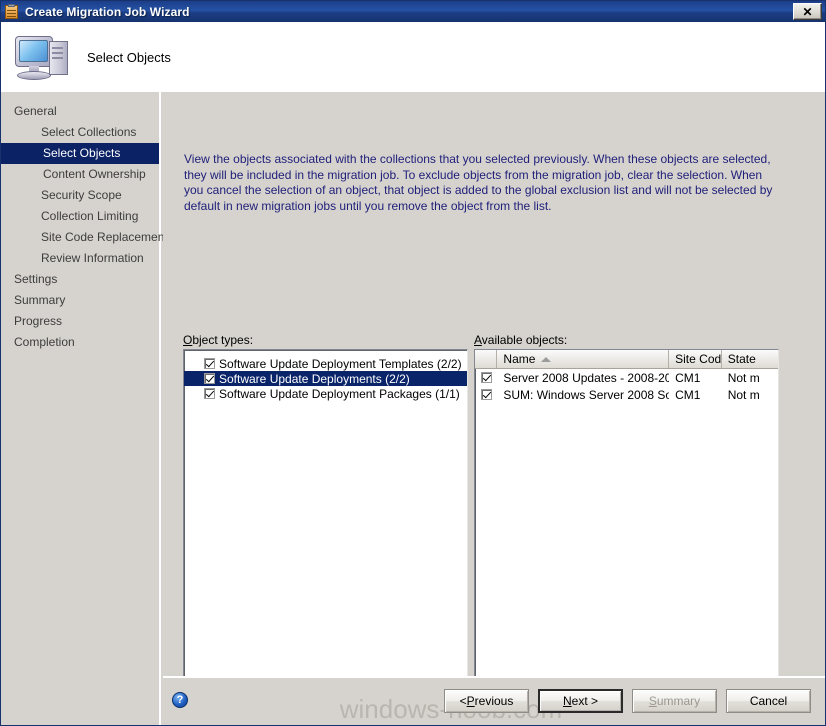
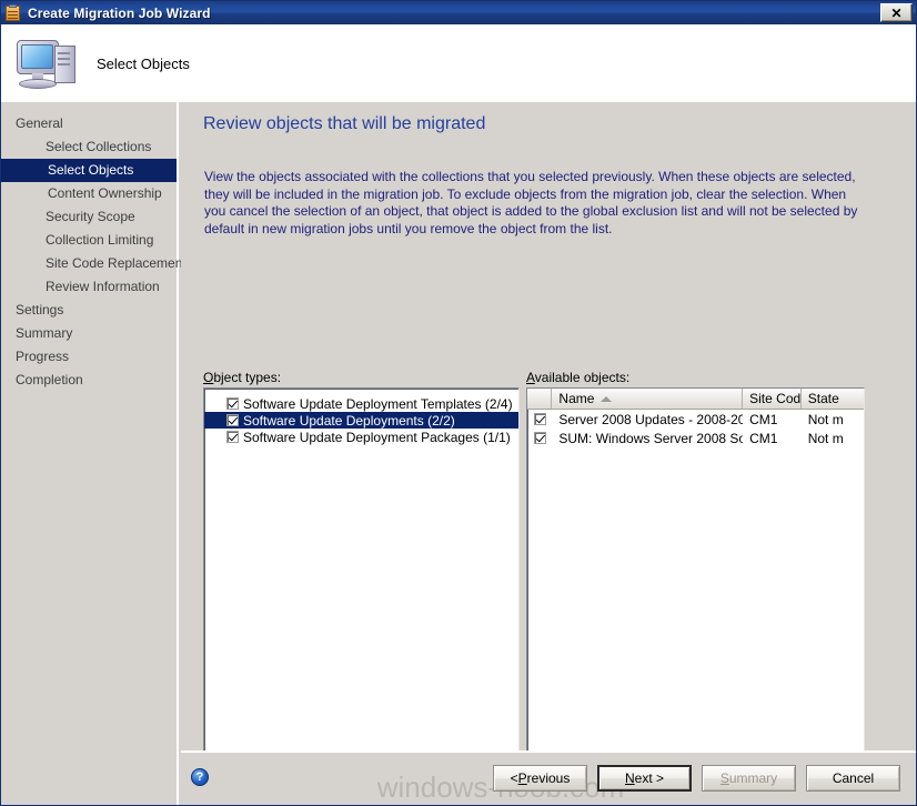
  Create Migration Job Wizard
  ✕
  Select Objects
  General
  Select Collections
  Select Objects
  Content Ownership
  Security Scope
  Collection Limiting
  Site Code Replacemen
  Review Information
  Settings
  Summary
  Progress
  Completion
+ Review objects that will be migrated
  View the objects associated with the collections that you selected previously. When these objects are selected, they will be included in the migration job. To exclude objects from the migration job, clear the selection. When you cancel the selection of an object, that object is added to the global exclusion list and will not be selected by default in new migration jobs until you remove the object from the list.
  Object types:
  Available objects:
- Software Update Deployment Templates (2/2)
+ Software Update Deployment Templates (2/4)
  Software Update Deployments (2/2)
  Software Update Deployment Packages (1/1)
  Name
  Site Cod
  State
  Server 2008 Updates - 2008-20
  CM1
  Not m
  SUM: Windows Server 2008 So
  CM1
  Not m
  ?
  <
  P
  revious
  N
  ext >
  S
  ummary
  Cancel
